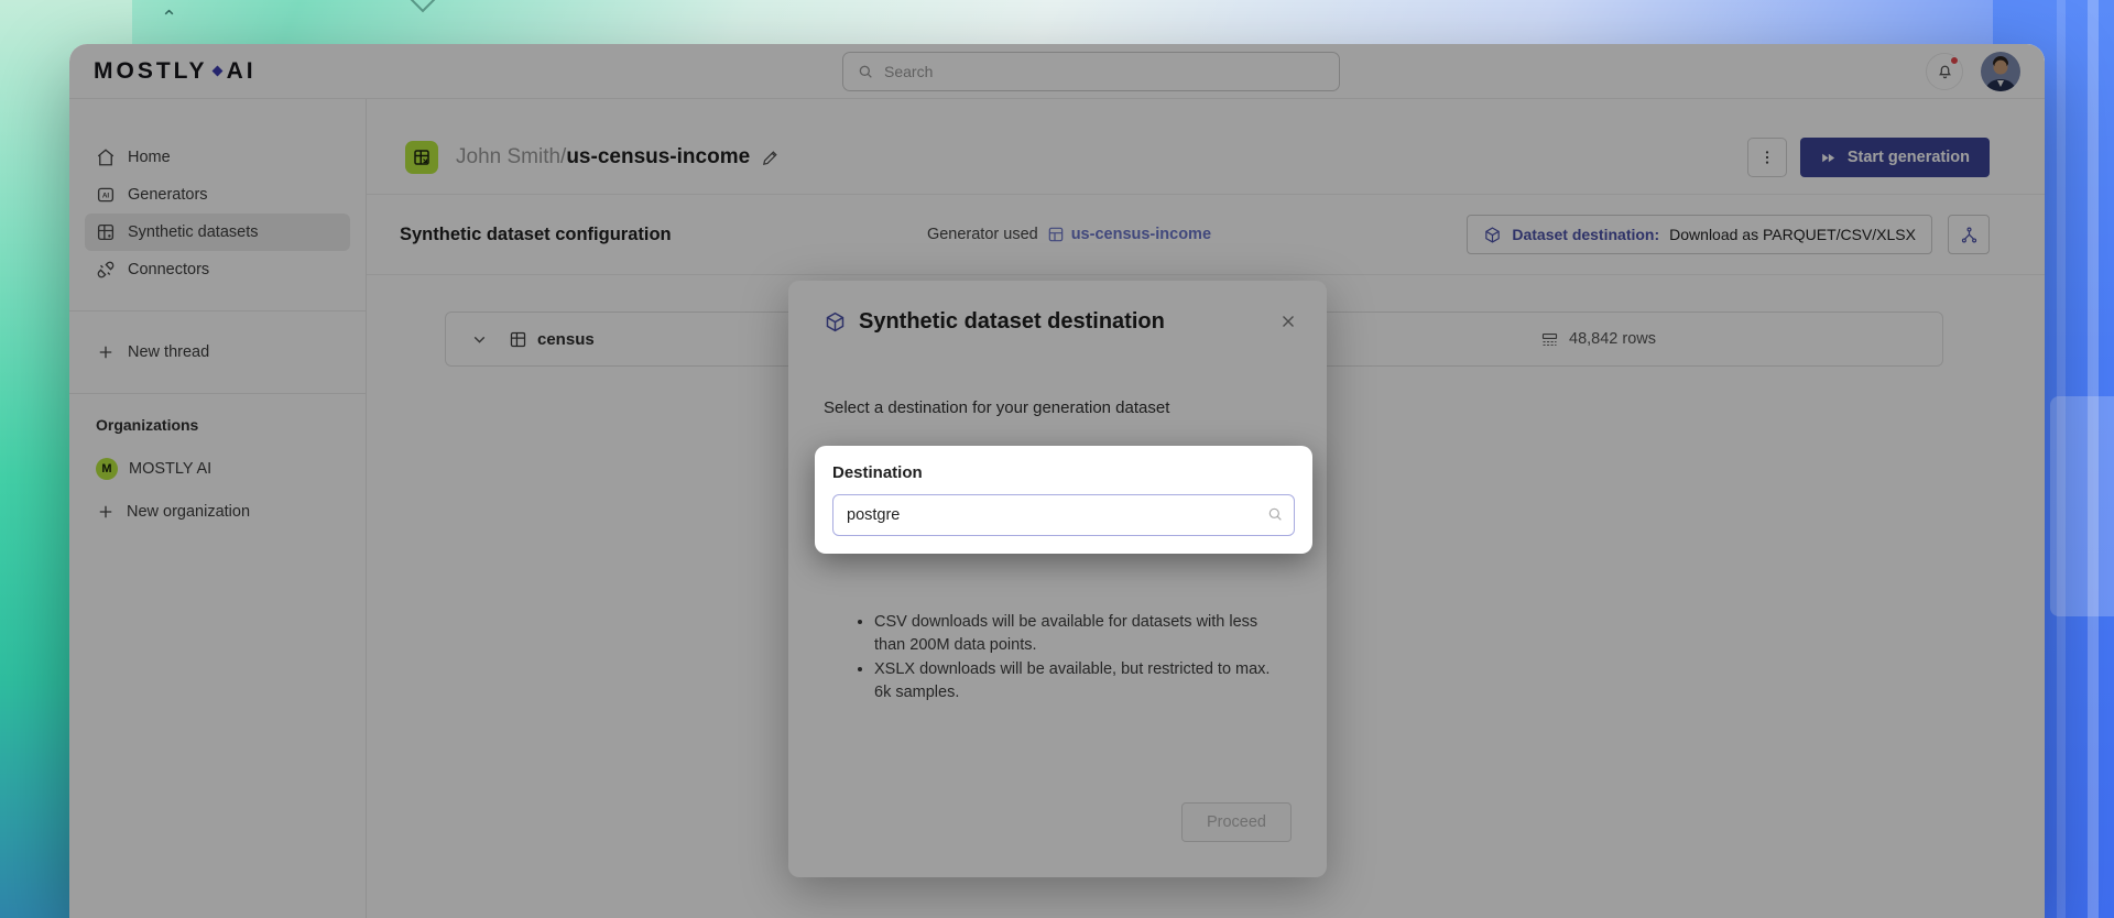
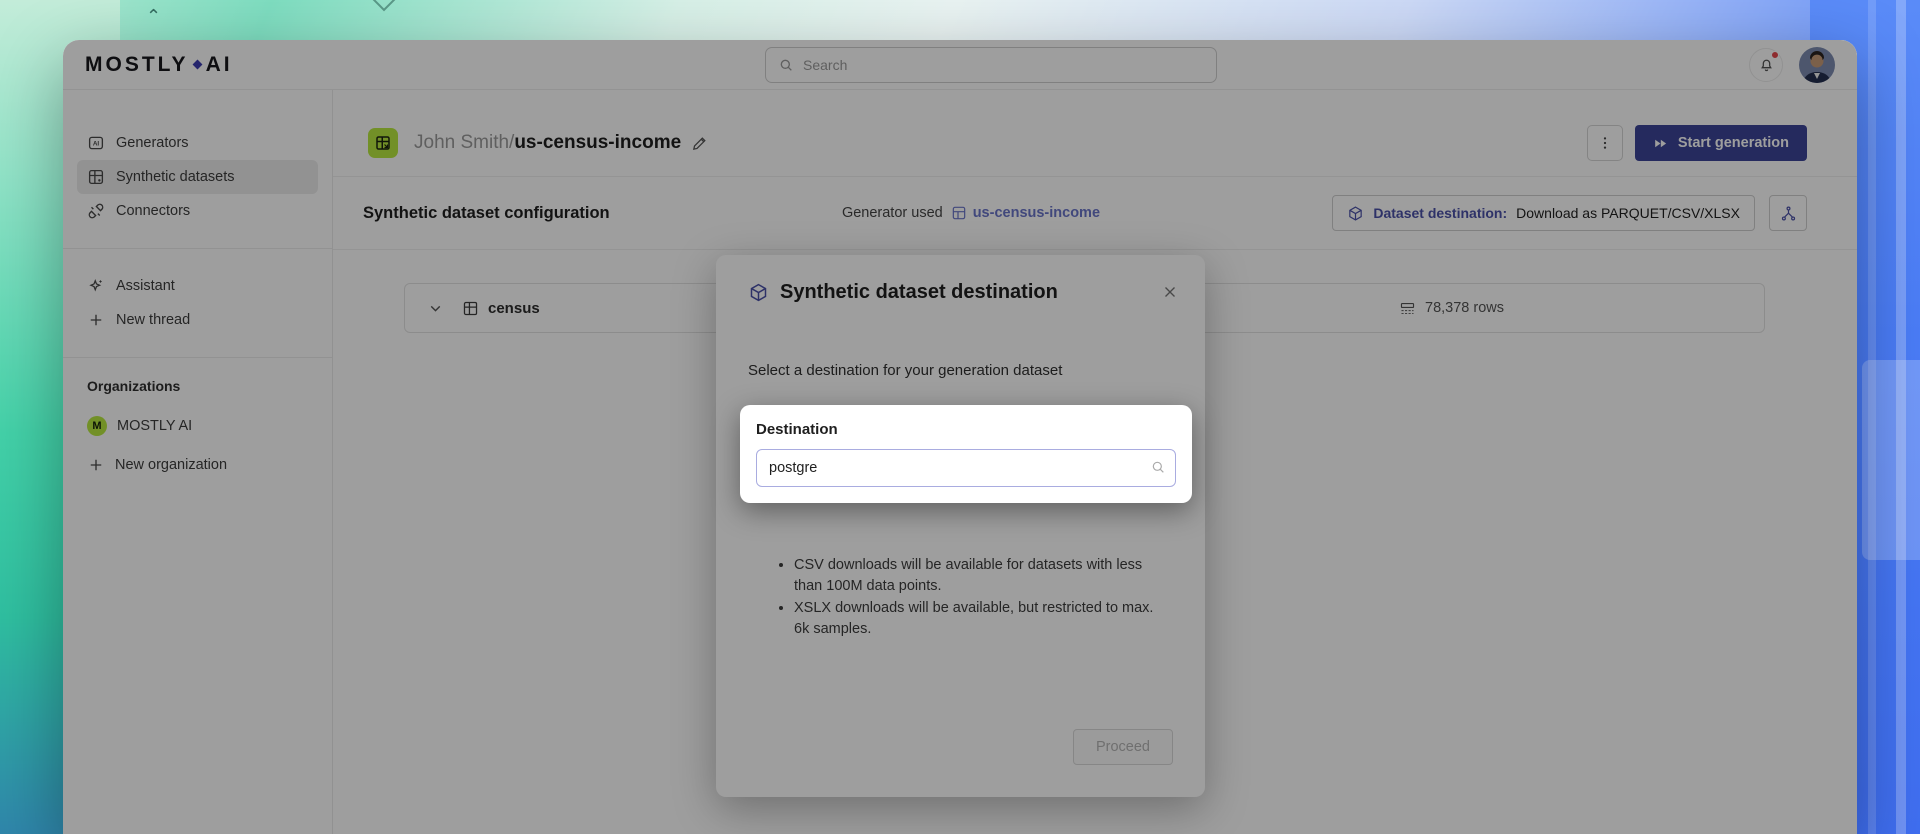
  ⌃
  MOSTLY
  AI
  Search
- Home
  Generators
  Synthetic datasets
  Connectors
+ Assistant
  New thread
  Organizations
  M
  MOSTLY AI
  New organization
  John Smith/
  us-census-income
  Start generation
  Synthetic dataset configuration
  Generator used
  us-census-income
  Dataset destination:
  Download as PARQUET/CSV/XLSX
  census
- 48,842 rows
+ 78,378 rows
  Synthetic dataset destination
  Select a destination for your generation dataset
- CSV downloads will be available for datasets with less than 200M data points.
+ CSV downloads will be available for datasets with less than 100M data points.
  XSLX downloads will be available, but restricted to max. 6k samples.
  Proceed
  Destination
  postgre
